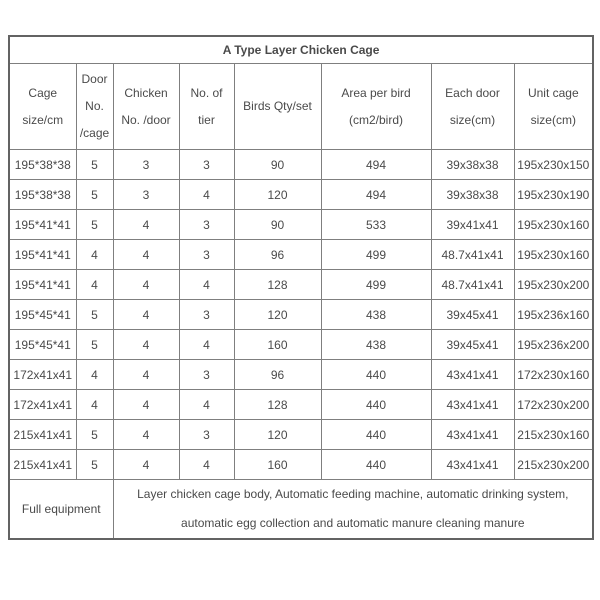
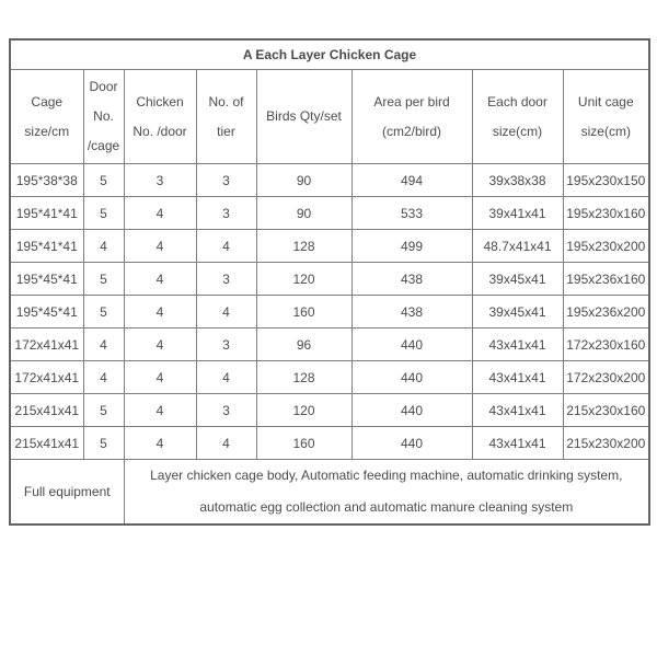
- A Type Layer Chicken Cage
+ A Each Layer Chicken Cage
  Cage size/cm	Door No. /cage	Chicken No. /door	No. of tier	Birds Qty/set	Area per bird (cm2/bird)	Each door size(cm)	Unit cage size(cm)
  195*38*38	5	3	3	90	494	39x38x38	195x230x150
- 195*38*38	5	3	4	120	494	39x38x38	195x230x190
  195*41*41	5	4	3	90	533	39x41x41	195x230x160
- 195*41*41	4	4	3	96	499	48.7x41x41	195x230x160
  195*41*41	4	4	4	128	499	48.7x41x41	195x230x200
  195*45*41	5	4	3	120	438	39x45x41	195x236x160
  195*45*41	5	4	4	160	438	39x45x41	195x236x200
  172x41x41	4	4	3	96	440	43x41x41	172x230x160
  172x41x41	4	4	4	128	440	43x41x41	172x230x200
  215x41x41	5	4	3	120	440	43x41x41	215x230x160
  215x41x41	5	4	4	160	440	43x41x41	215x230x200
- Full equipment	Layer chicken cage body, Automatic feeding machine, automatic drinking system, automatic egg collection and automatic manure cleaning manure
+ Full equipment	Layer chicken cage body, Automatic feeding machine, automatic drinking system, automatic egg collection and automatic manure cleaning system
